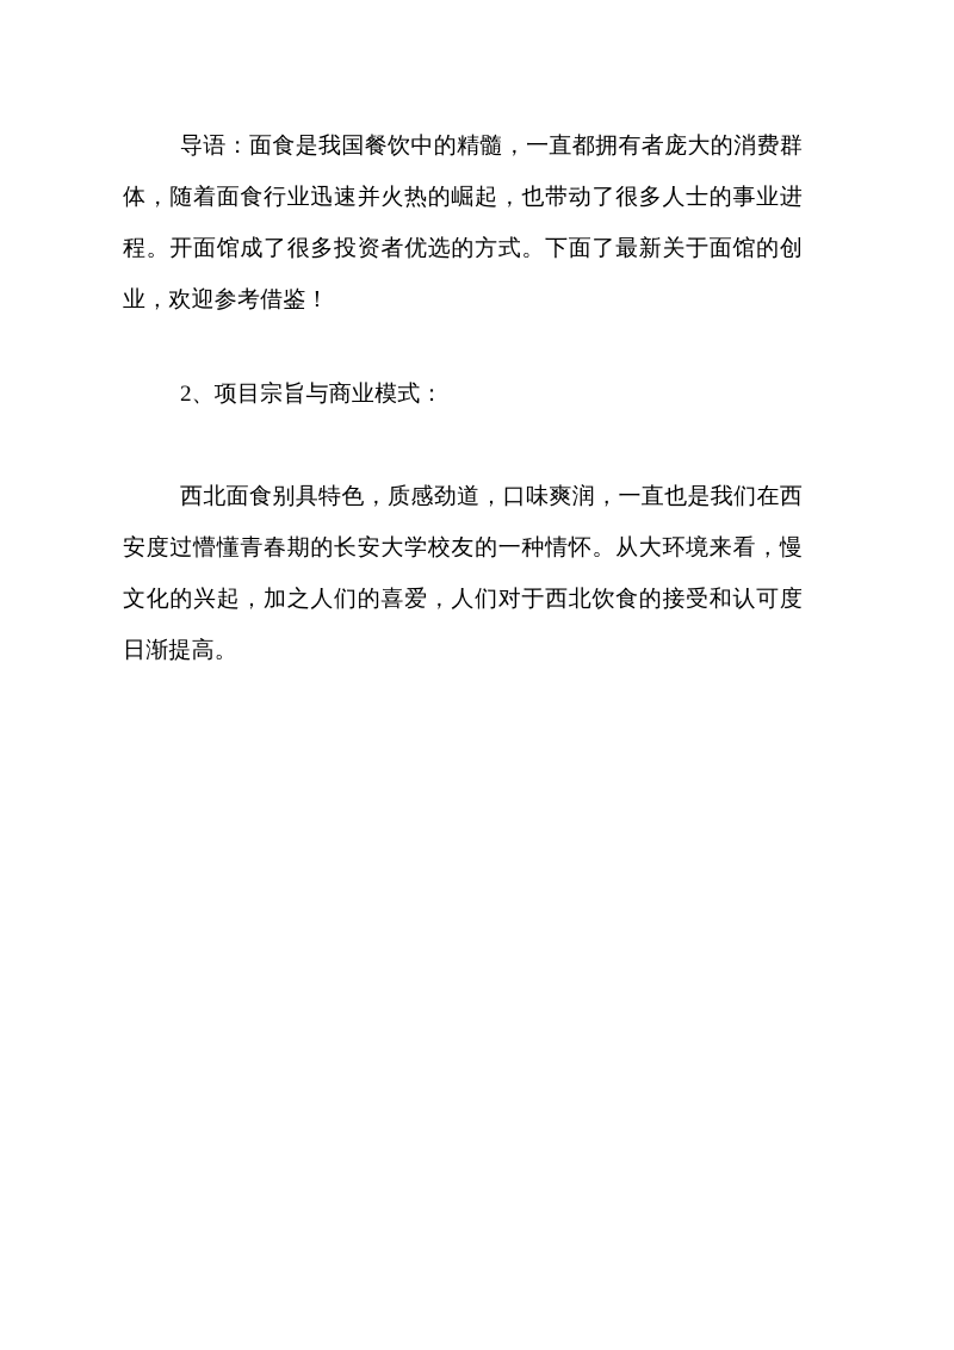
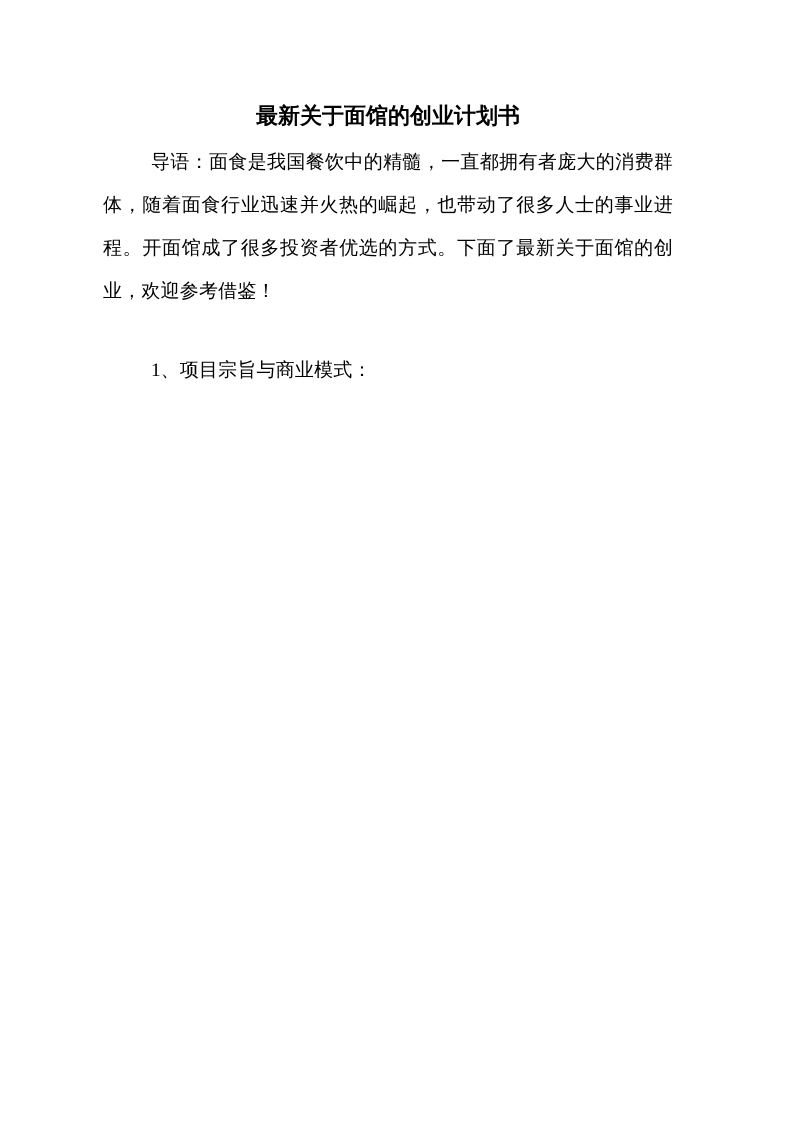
+ 最新关于面馆的创业计划书
  导语：面食是我国餐饮中的精髓，一直都拥有者庞大的消费群体，随着面食行业迅速并火热的崛起，也带动了很多人士的事业进程。开面馆成了很多投资者优选的方式。下面了最新关于面馆的创业，欢迎参考借鉴！
- 2、项目宗旨与商业模式：
+ 1、项目宗旨与商业模式：
- 西北面食别具特色，质感劲道，口味爽润，一直也是我们在西安度过懵懂青春期的长安大学校友的一种情怀。从大环境来看，慢文化的兴起，加之人们的喜爱，人们对于西北饮食的接受和认可度日渐提高。
